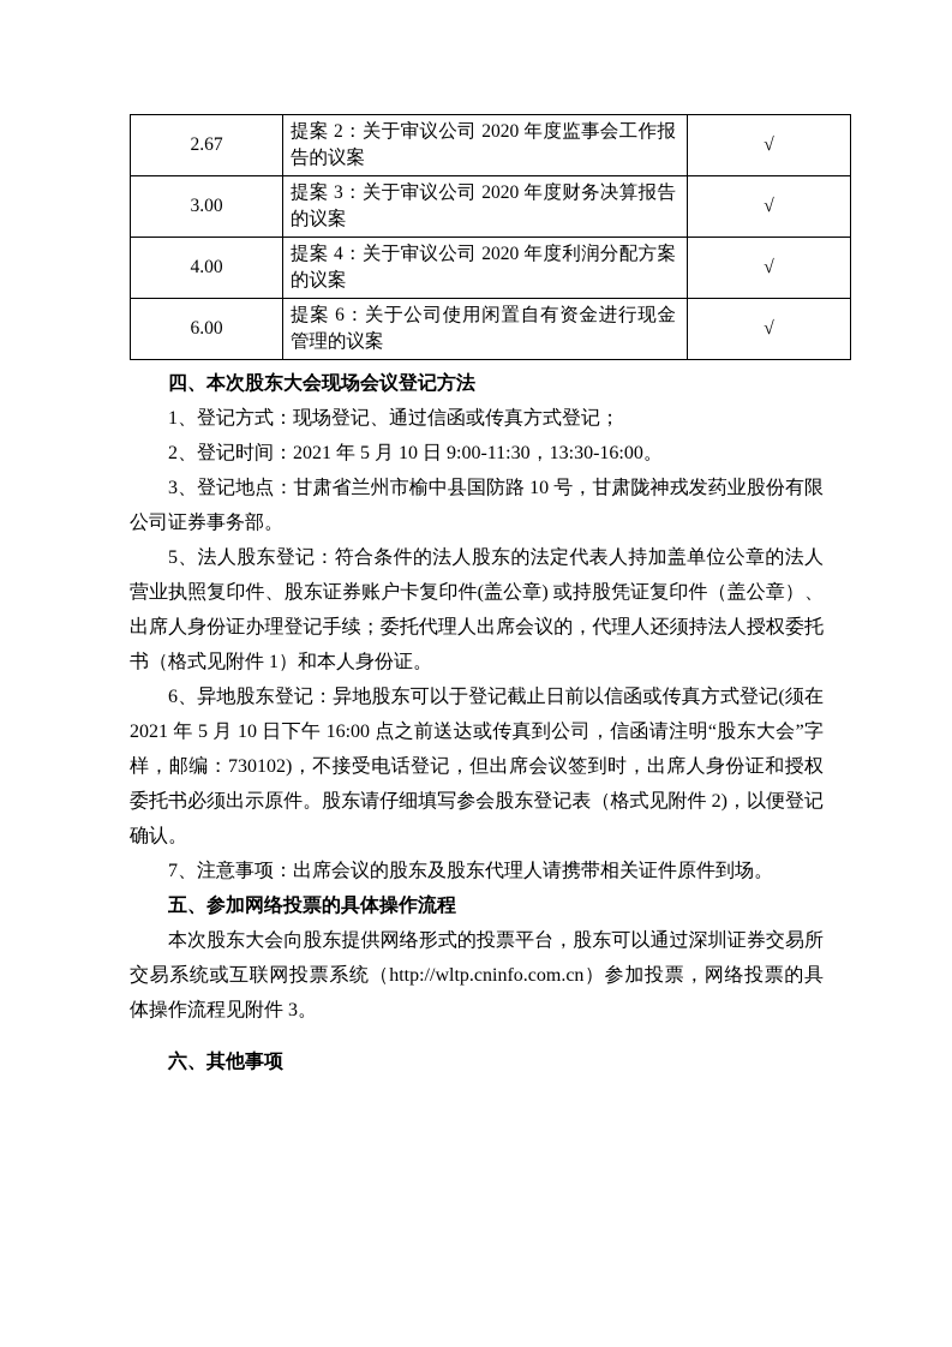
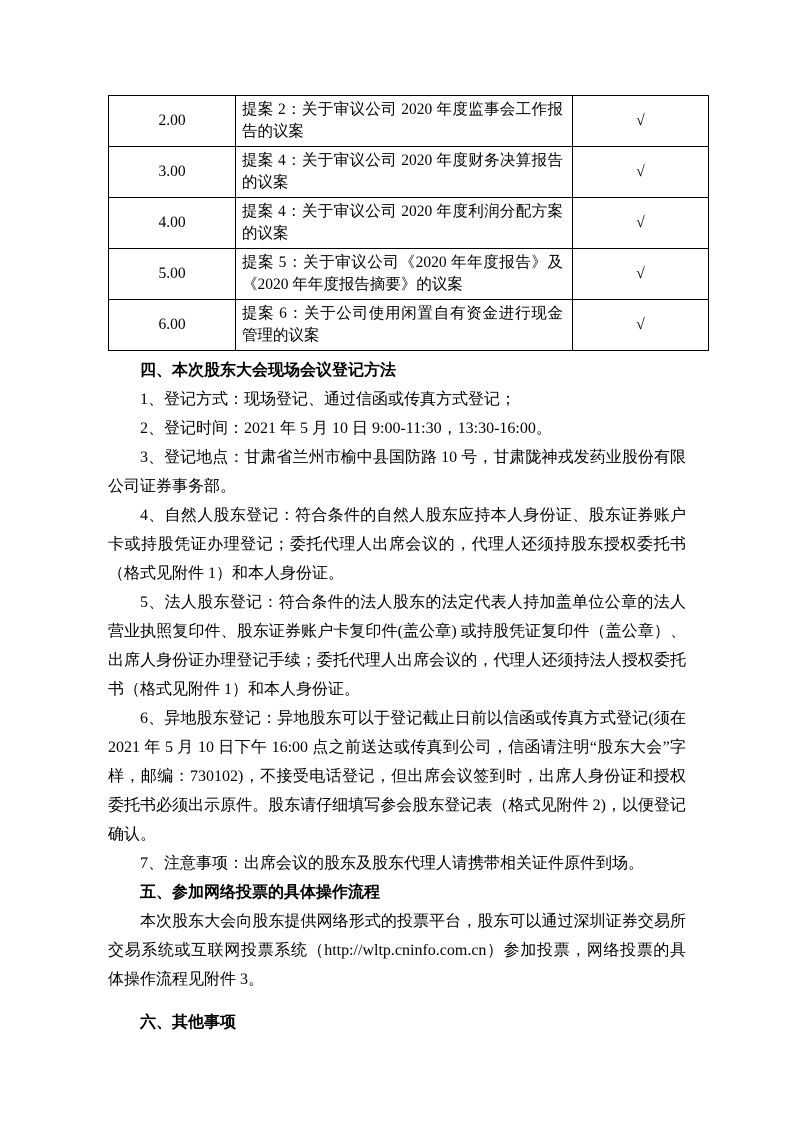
- 2.67	提案 2：关于审议公司 2020 年度监事会工作报告的议案	√
+ 2.00	提案 2：关于审议公司 2020 年度监事会工作报告的议案	√
- 3.00	提案 3：关于审议公司 2020 年度财务决算报告的议案	√
+ 3.00	提案 4：关于审议公司 2020 年度财务决算报告的议案	√
  4.00	提案 4：关于审议公司 2020 年度利润分配方案的议案	√
+ 5.00	提案 5：关于审议公司《2020 年年度报告》及《2020 年年度报告摘要》的议案	√
  6.00	提案 6：关于公司使用闲置自有资金进行现金管理的议案	√
  四、本次股东大会现场会议登记方法
  1、登记方式：现场登记、通过信函或传真方式登记；
  2、登记时间：2021 年 5 月 10 日 9:00-11:30，13:30-16:00。
  3、登记地点：甘肃省兰州市榆中县国防路 10 号，甘肃陇神戎发药业股份有限公司证券事务部。
+ 4、自然人股东登记：符合条件的自然人股东应持本人身份证、股东证券账户卡或持股凭证办理登记；委托代理人出席会议的，代理人还须持股东授权委托书（格式见附件 1）和本人身份证。
  5、法人股东登记：符合条件的法人股东的法定代表人持加盖单位公章的法人营业执照复印件、股东证券账户卡复印件(盖公章) 或持股凭证复印件（盖公章）、出席人身份证办理登记手续；委托代理人出席会议的，代理人还须持法人授权委托书（格式见附件 1）和本人身份证。
  6、异地股东登记：异地股东可以于登记截止日前以信函或传真方式登记(须在 2021 年 5 月 10 日下午 16:00 点之前送达或传真到公司，信函请注明“股东大会”字样，邮编：730102)，不接受电话登记，但出席会议签到时，出席人身份证和授权委托书必须出示原件。股东请仔细填写参会股东登记表（格式见附件 2)，以便登记确认。
  7、注意事项：出席会议的股东及股东代理人请携带相关证件原件到场。
  五、参加网络投票的具体操作流程
  本次股东大会向股东提供网络形式的投票平台，股东可以通过深圳证券交易所交易系统或互联网投票系统（http://wltp.cninfo.com.cn）参加投票，网络投票的具体操作流程见附件 3。
  六、其他事项
